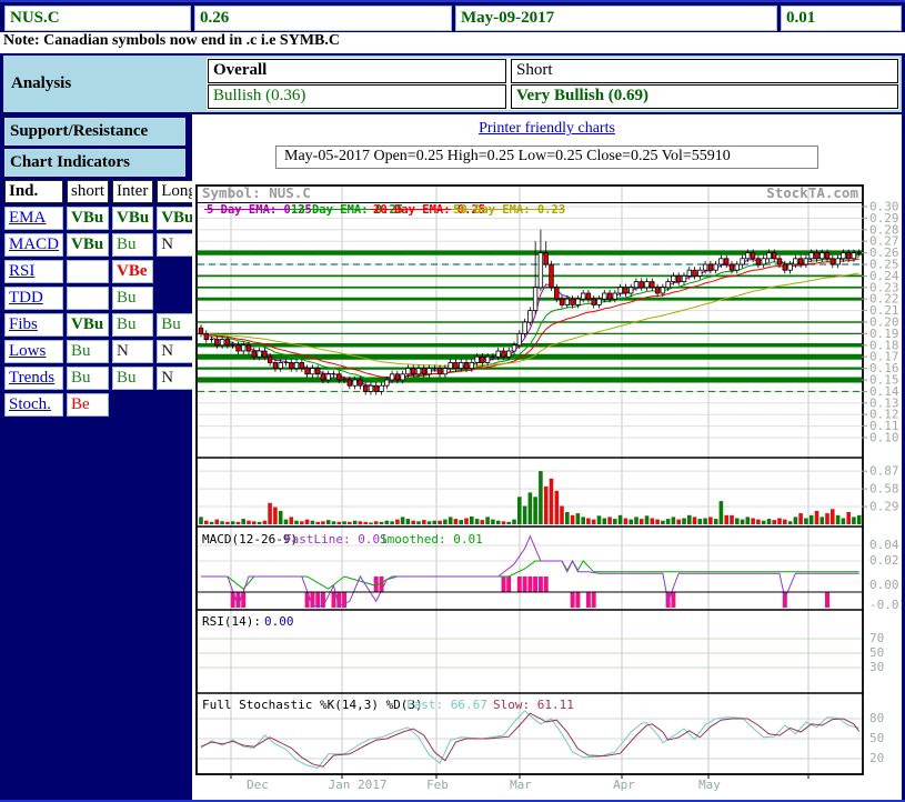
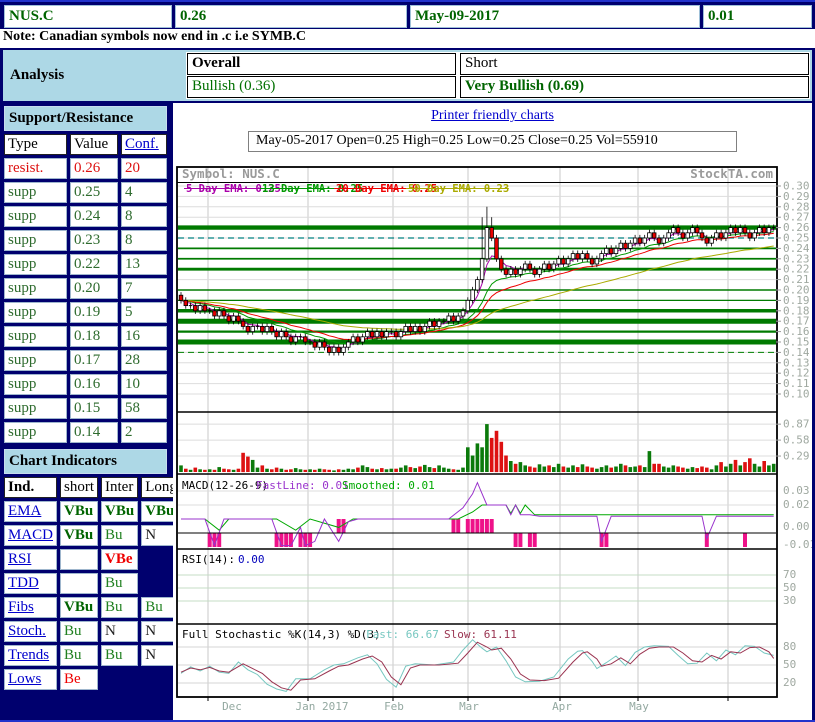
  NUS.C
  0.26
  May-09-2017
  0.01
  Note: Canadian symbols now end in .c i.e SYMB.C
  Analysis
  Overall
  Short
  Bullish (0.36)
  Very Bullish (0.69)
  Support/Resistance
+ Type	Value	Conf.
+ resist.	0.26	20
+ supp	0.25	4
+ supp	0.24	8
+ supp	0.23	8
+ supp	0.22	13
+ supp	0.20	7
+ supp	0.19	5
+ supp	0.18	16
+ supp	0.17	28
+ supp	0.16	10
+ supp	0.15	58
+ supp	0.14	2
  Chart Indicators
  Ind.	short	Inter	Lon
  EMA	VBu	VBu	VBu
  MACD	VBu	Bu	N
  RSI		VBe
  TDD		Bu
  Fibs	VBu	Bu	Bu
- Lows	Bu	N	N
+ Stoch.	Bu	N	N
  Trends	Bu	Bu	N
- Stoch.	Be
+ Lows	Be
  Printer friendly charts
  May-05-2017 Open=0.25 High=0.25 Low=0.25 Close=0.25 Vol=55910
  Symbol: NUS.C
  StockTA.com
  5 Day EMA: 0
  50 Day EMA: 0.23
  MACD(12-26-9)
  FastLine: 0.01
  Smoothed: 0.01
  RSI(14):
  0.00
  Full Stochastic %K(14,3) %D(3)
  Fast: 66.67
  Slow: 61.11
  0.30
  0.29
  0.28
  0.27
  0.26
  0.25
  0.24
  0.23
  0.22
  0.21
  0.20
  0.19
  0.18
  0.17
  0.16
  0.15
  0.14
  0.13
  0.12
  0.11
  0.10
  0.87
  0.58
  0.29
- 0.04
+ 0.03
  0.02
  0.00
  -0.0
  70
  50
  30
  80
  50
  20
  Dec
  Jan 2017
  Feb
  Mar
  Apr
  May
